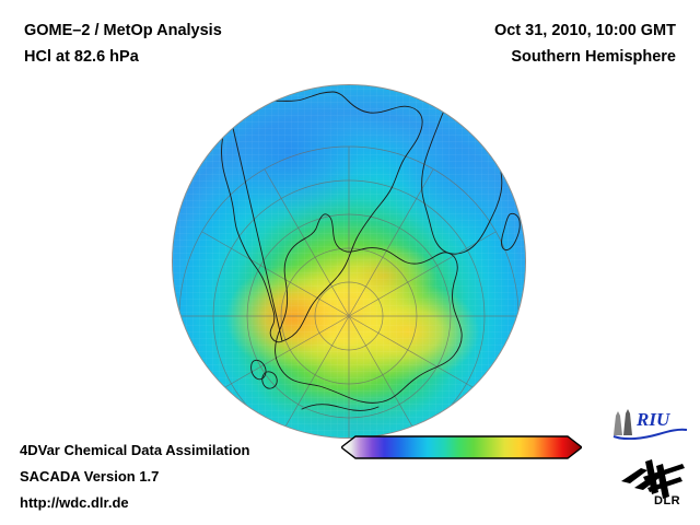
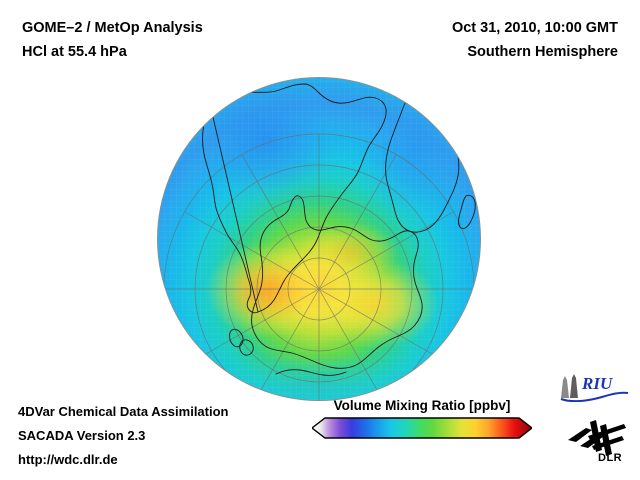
  GOME–2 / MetOp Analysis
- HCl at 82.6 hPa
+ HCl at 55.4 hPa
  Oct 31, 2010, 10:00 GMT
  Southern Hemisphere
+ Volume Mixing Ratio [ppbv]
  4DVar Chemical Data Assimilation
- SACADA Version 1.7
+ SACADA Version 2.3
  http://wdc.dlr.de
  RIU
  DLR
